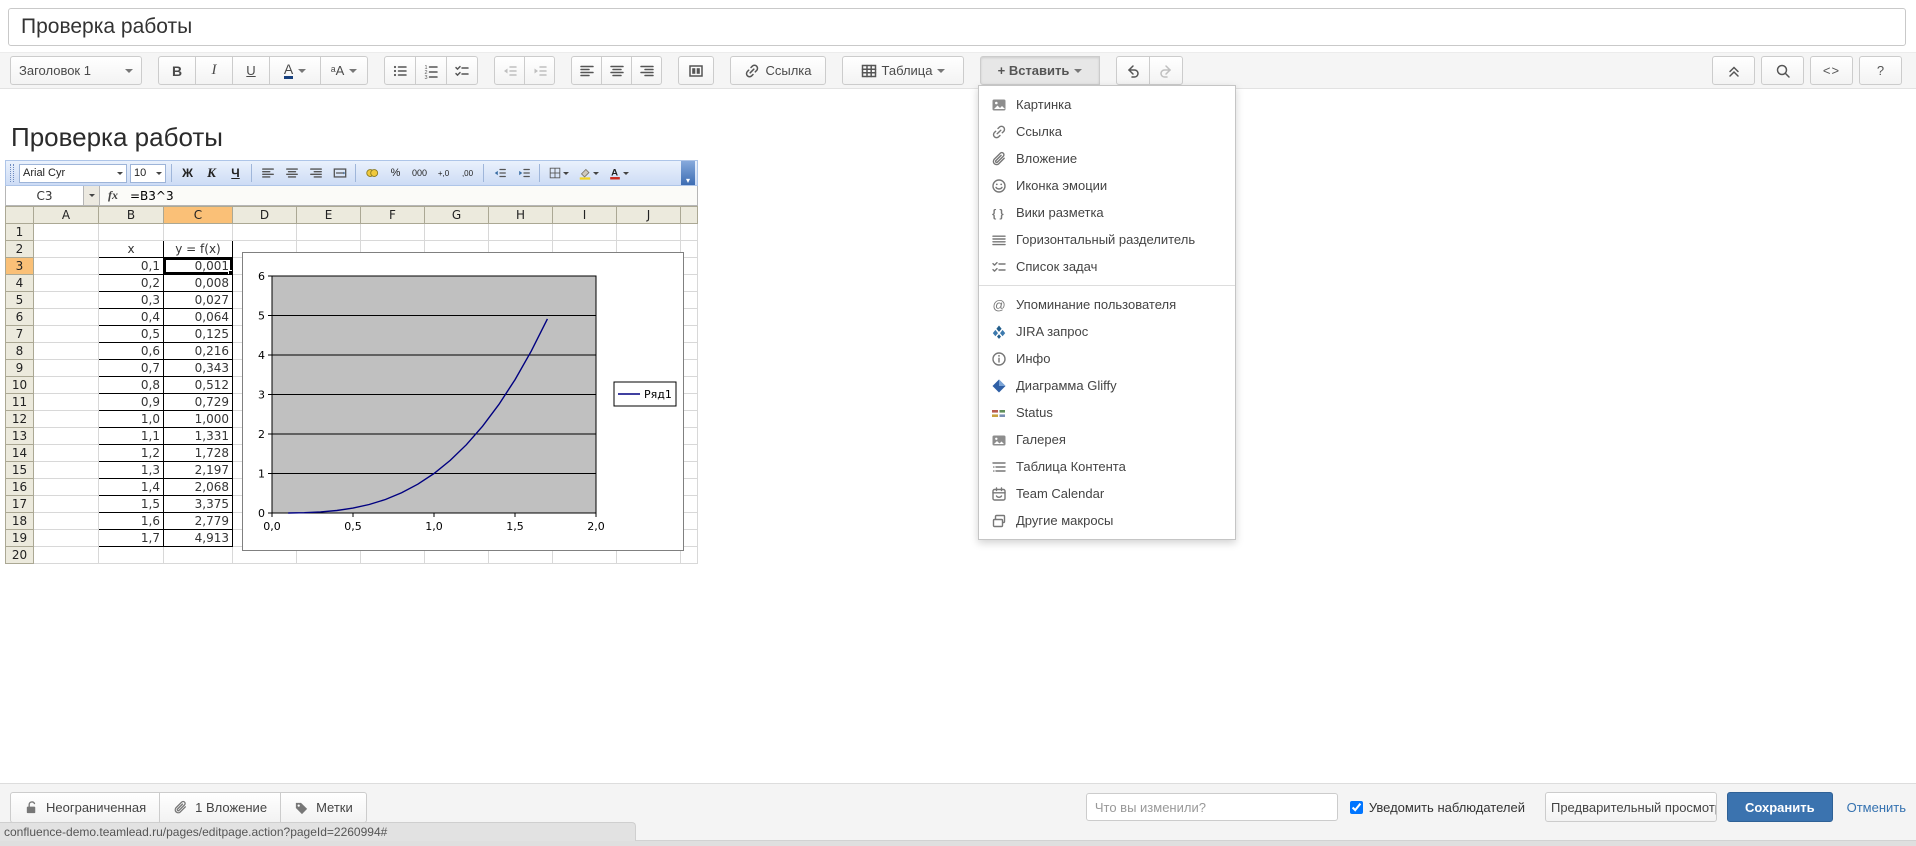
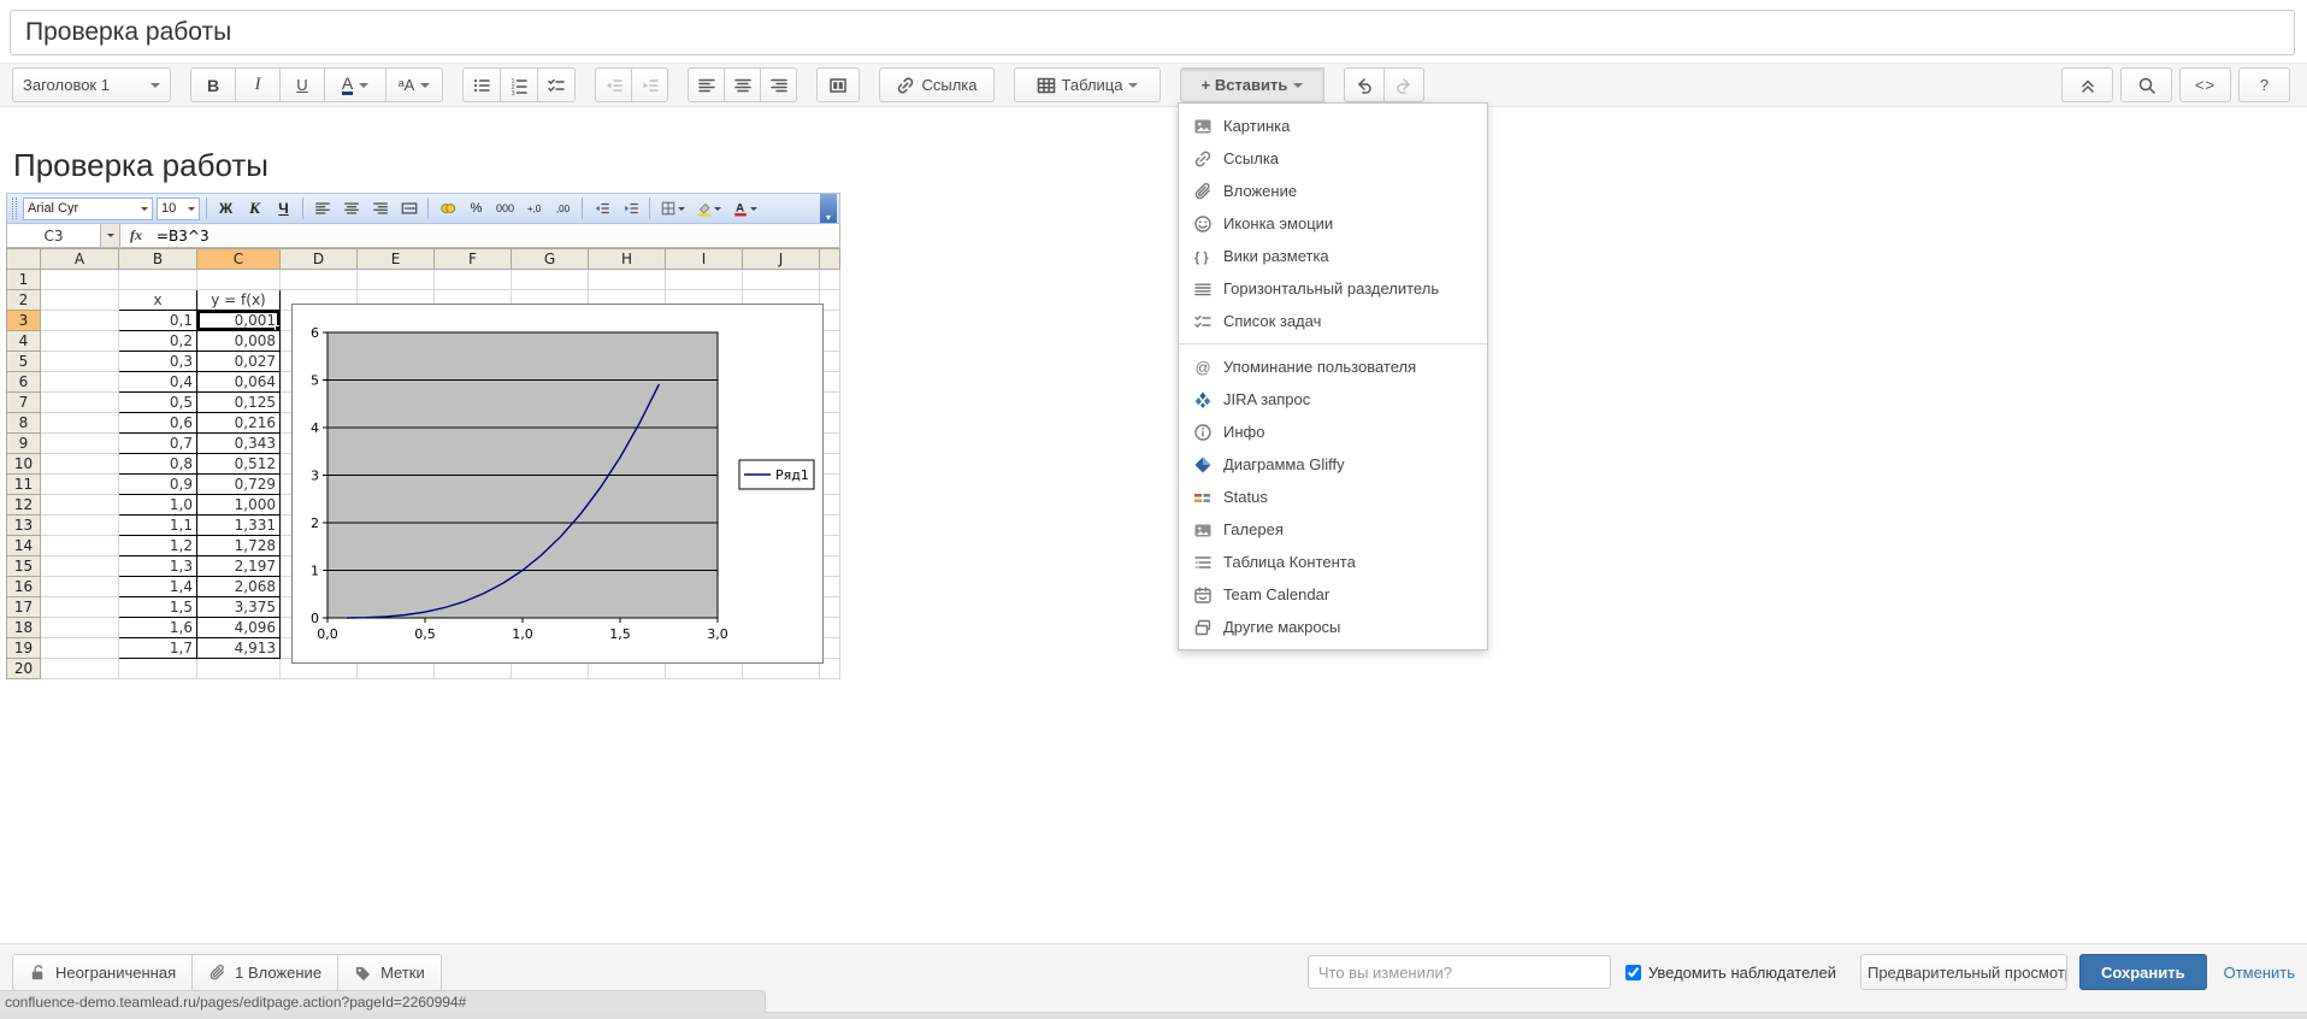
  Проверка работы
  Заголовок 1
  B
  I
  U
  A
  ᵃA
  Ссылка
  Таблица
  + Вставить
  Картинка
  Ссылка
  Вложение
  Иконка эмоции
  { }
  Вики разметка
  Горизонтальный разделитель
  Список задач
  @
  Упоминание пользователя
  JIRA запрос
  Инфо
  Диаграмма Gliffy
  Status
  Галерея
  Таблица Контента
  Team Calendar
  Другие макросы
  <>
  ?
  Проверка работы
  Arial Cyr
  10
  Ж
  К
  Ч
  %
  000
  +,0
  ,00
  А
  ▾
  C3
  fx
  =B3^3
  	A	B	C	D	E	F	G	H	I	J
  1
  2		x	y = f(x)
  3		0,1	0,001
  4		0,2	0,008
  5		0,3	0,027
  6		0,4	0,064
  7		0,5	0,125
  8		0,6	0,216
  9		0,7	0,343
  10		0,8	0,512
  11		0,9	0,729
  12		1,0	1,000
  13		1,1	1,331
  14		1,2	1,728
  15		1,3	2,197
  16		1,4	2,068
  17		1,5	3,375
- 18		1,6	2,779
+ 18		1,6	4,096
  19		1,7	4,913
  20
  0
  1
  2
  3
  4
  5
  6
  0,0
  0,5
  1,0
  1,5
- 2,0
+ 3,0
  Ряд1
  Неограниченная
  1 Вложение
  Метки
  Что вы изменили?
  Уведомить наблюдателей
  Предварительный просмот
  Сохранить
  Отменить
  confluence-demo.teamlead.ru/pages/editpage.action?pageId=2260994#
